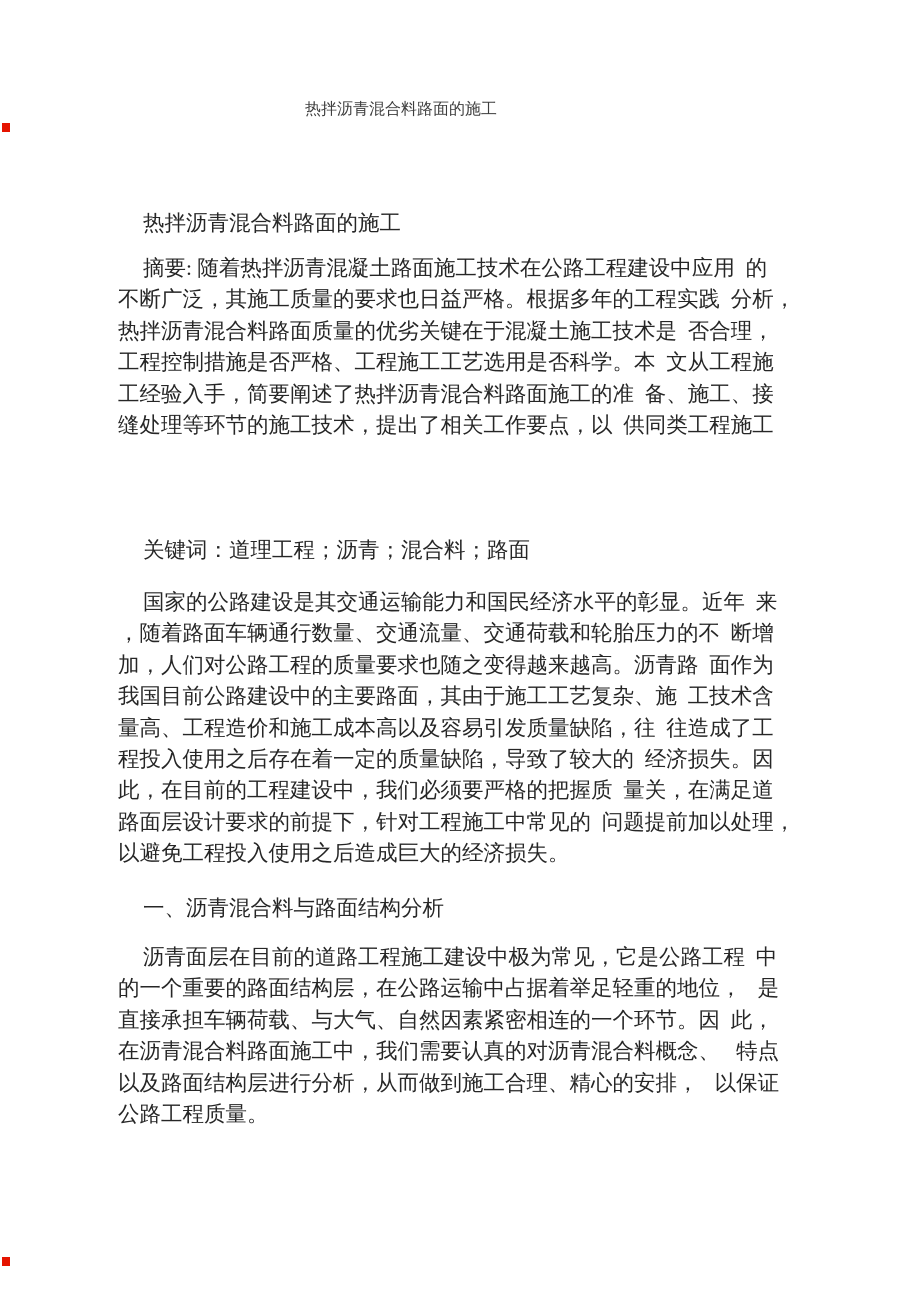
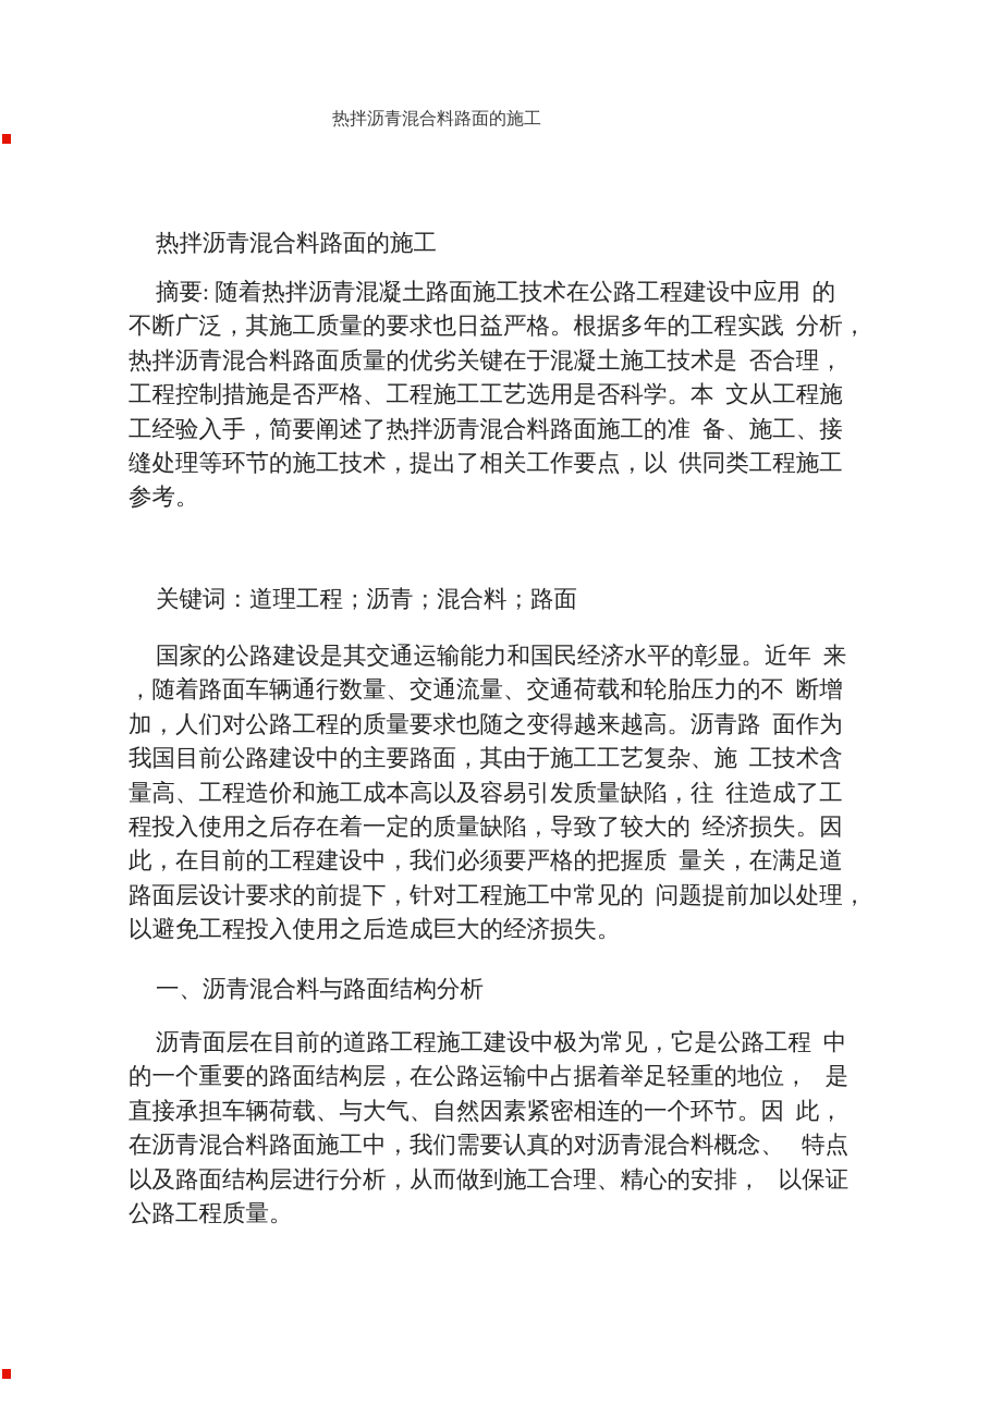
  热拌沥青混合料路面的施工
  热拌沥青混合料路面的施工
  摘要: 随着热拌沥青混凝土路面施工技术在公路工程建设中应用 的
  不断广泛，其施工质量的要求也日益严格。根据多年的工程实践 分析，
  热拌沥青混合料路面质量的优劣关键在于混凝土施工技术是 否合理，
  工程控制措施是否严格、工程施工工艺选用是否科学。本 文从工程施
  工经验入手，简要阐述了热拌沥青混合料路面施工的准 备、施工、接
  缝处理等环节的施工技术，提出了相关工作要点，以 供同类工程施工
+ 参考。
  关键词：道理工程；沥青；混合料；路面
  国家的公路建设是其交通运输能力和国民经济水平的彰显。近年 来
  ，随着路面车辆通行数量、交通流量、交通荷载和轮胎压力的不 断增
  加，人们对公路工程的质量要求也随之变得越来越高。沥青路 面作为
  我国目前公路建设中的主要路面，其由于施工工艺复杂、施 工技术含
  量高、工程造价和施工成本高以及容易引发质量缺陷，往 往造成了工
  程投入使用之后存在着一定的质量缺陷，导致了较大的 经济损失。因
  此，在目前的工程建设中，我们必须要严格的把握质 量关，在满足道
  路面层设计要求的前提下，针对工程施工中常见的 问题提前加以处理，
  以避免工程投入使用之后造成巨大的经济损失。
  一、沥青混合料与路面结构分析
  沥青面层在目前的道路工程施工建设中极为常见，它是公路工程 中
  的一个重要的路面结构层，在公路运输中占据着举足轻重的地位， 是
  直接承担车辆荷载、与大气、自然因素紧密相连的一个环节。因 此，
  在沥青混合料路面施工中，我们需要认真的对沥青混合料概念、 特点
  以及路面结构层进行分析，从而做到施工合理、精心的安排， 以保证
  公路工程质量。
